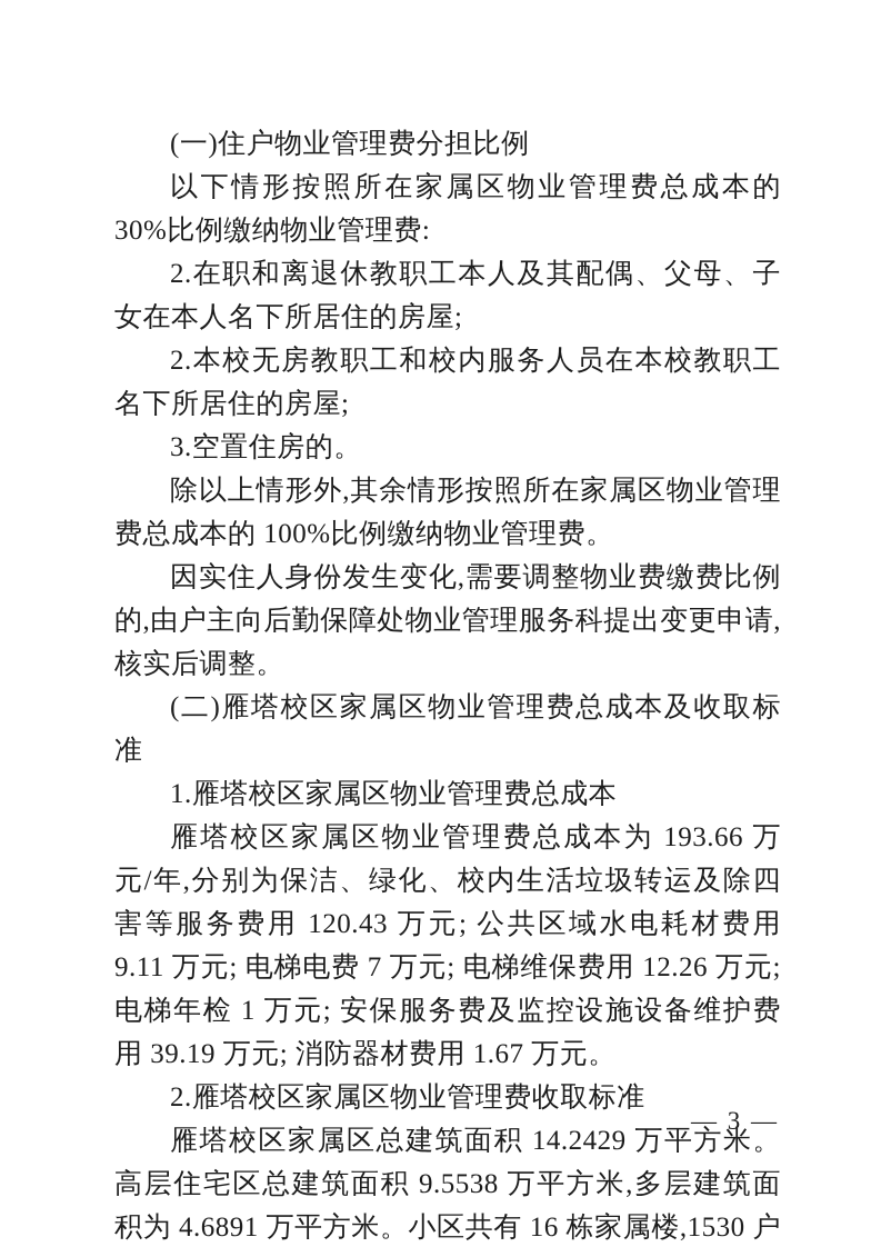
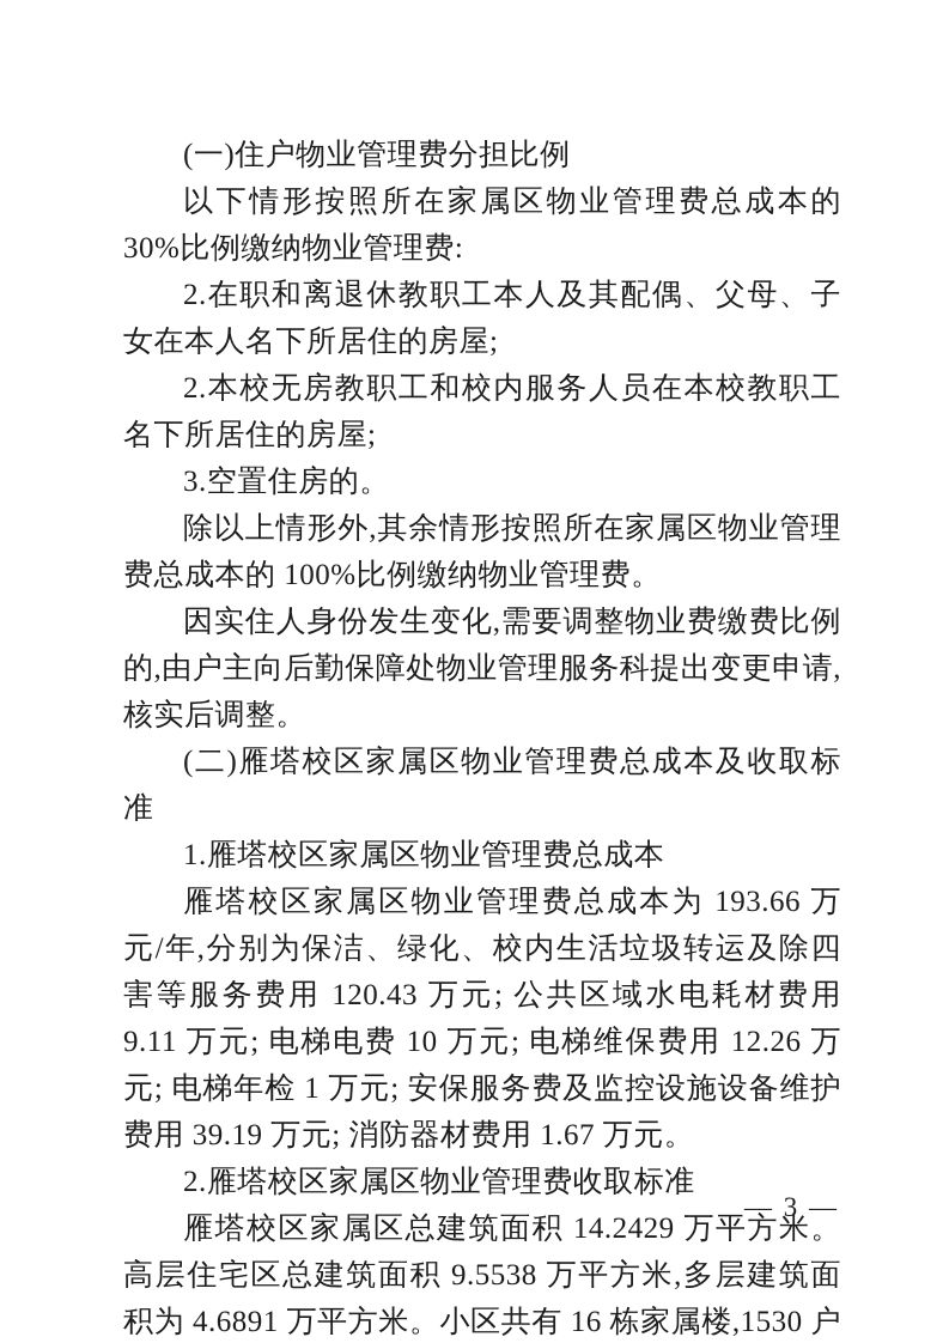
  (一)住户物业管理费分担比例
  以下情形按照所在家属区物业管理费总成本的 30%比例缴纳物业管理费:
  2.在职和离退休教职工本人及其配偶、父母、子女在本人名下所居住的房屋;
  2.本校无房教职工和校内服务人员在本校教职工名下所居住的房屋;
  3.空置住房的。
  除以上情形外,其余情形按照所在家属区物业管理费总成本的 100%比例缴纳物业管理费。
  因实住人身份发生变化,需要调整物业费缴费比例的,由户主向后勤保障处物业管理服务科提出变更申请,核实后调整。
  (二)雁塔校区家属区物业管理费总成本及收取标准
  1.雁塔校区家属区物业管理费总成本
- 雁塔校区家属区物业管理费总成本为 193.66 万元/年,分别为保洁、绿化、校内生活垃圾转运及除四害等服务费用 120.43 万元; 公共区域水电耗材费用 9.11 万元; 电梯电费 7 万元; 电梯维保费用 12.26 万元; 电梯年检 1 万元; 安保服务费及监控设施设备维护费用 39.19 万元; 消防器材费用 1.67 万元。
+ 雁塔校区家属区物业管理费总成本为 193.66 万元/年,分别为保洁、绿化、校内生活垃圾转运及除四害等服务费用 120.43 万元; 公共区域水电耗材费用 9.11 万元; 电梯电费 10 万元; 电梯维保费用 12.26 万元; 电梯年检 1 万元; 安保服务费及监控设施设备维护费用 39.19 万元; 消防器材费用 1.67 万元。
  2.雁塔校区家属区物业管理费收取标准
  雁塔校区家属区总建筑面积 14.2429 万平方米。高层住宅区总建筑面积 9.5538 万平方米,多层建筑面积为 4.6891 万平方米。小区共有 16 栋家属楼,1530 户
  — 3 —
